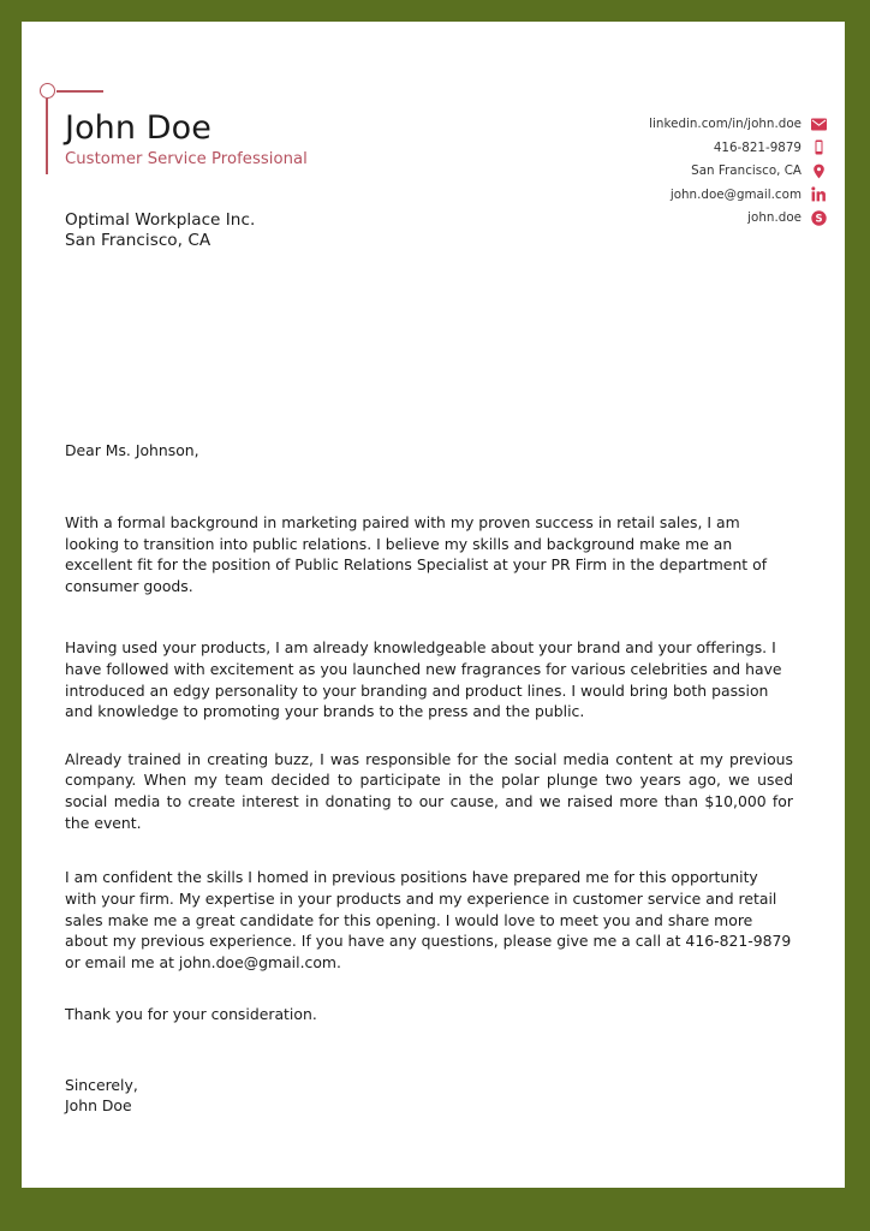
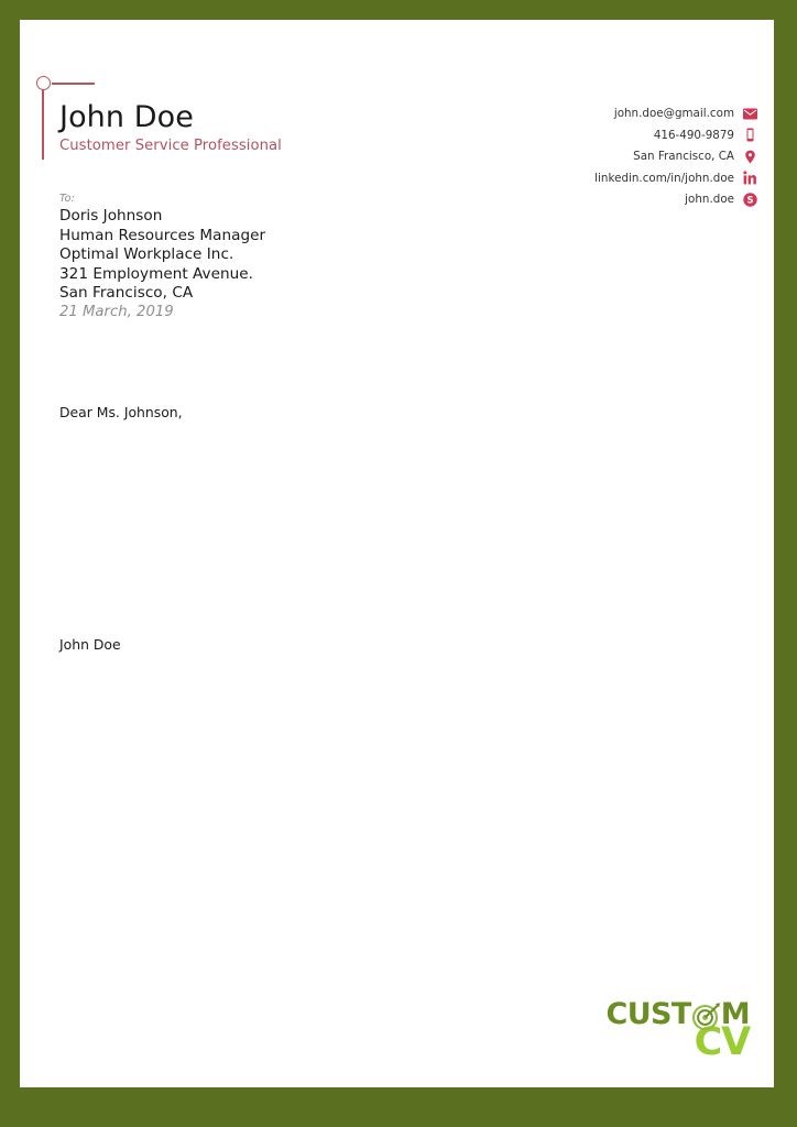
  John Doe
  Customer Service Professional
- linkedin.com/in/john.doe
+ john.doe@gmail.com
- 416-821-9879
+ 416-490-9879
  San Francisco, CA
- john.doe@gmail.com
+ linkedin.com/in/john.doe
  john.doe
  S
+ To:
+ Doris Johnson
+ Human Resources Manager
  Optimal Workplace Inc.
+ 321 Employment Avenue.
  San Francisco, CA
+ 21 March, 2019
  Dear Ms. Johnson,
- With a formal background in marketing paired with my proven success in retail sales, I am looking to transition into public relations. I believe my skills and background make me an excellent fit for the position of Public Relations Specialist at your PR Firm in the department of consumer goods.
- Having used your products, I am already knowledgeable about your brand and your offerings. I have followed with excitement as you launched new fragrances for various celebrities and have introduced an edgy personality to your branding and product lines. I would bring both passion and knowledge to promoting your brands to the press and the public.
- Already trained in creating buzz, I was responsible for the social media content at my previous company. When my team decided to participate in the polar plunge two years ago, we used social media to create interest in donating to our cause, and we raised more than $10,000 for the event.
- I am confident the skills I homed in previous positions have prepared me for this opportunity with your firm. My expertise in your products and my experience in customer service and retail sales make me a great candidate for this opening. I would love to meet you and share more about my previous experience. If you have any questions, please give me a call at 416-821-9879 or email me at john.doe@gmail.com.
- Thank you for your consideration.
- Sincerely,
  John Doe
+ CUST
+ M
+ CV
